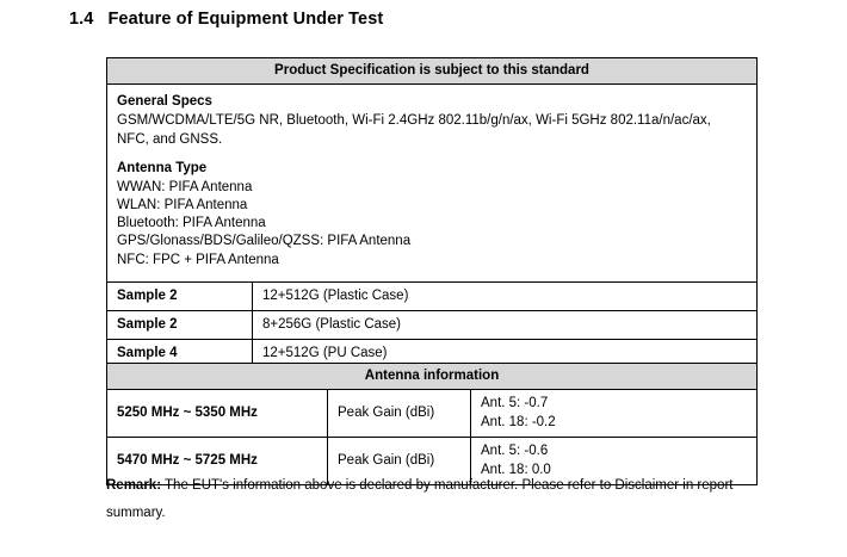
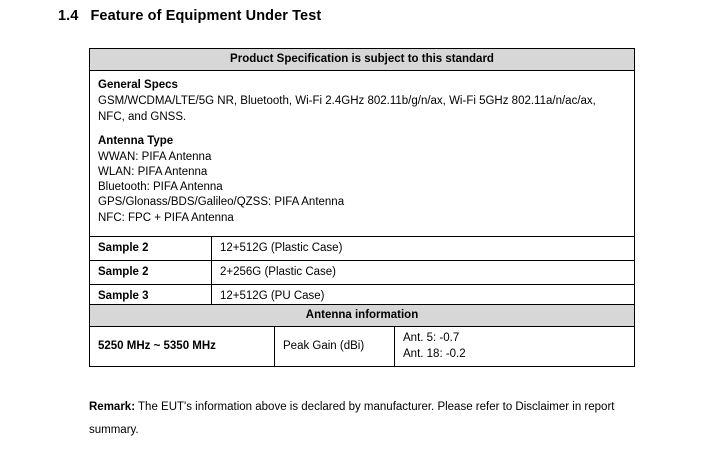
  1.4 Feature of Equipment Under Test
  Product Specification is subject to this standard
  General Specs GSM/WCDMA/LTE/5G NR, Bluetooth, Wi-Fi 2.4GHz 802.11b/g/n/ax, Wi-Fi 5GHz 802.11a/n/ac/ax, NFC, and GNSS. Antenna Type WWAN: PIFA Antenna WLAN: PIFA Antenna Bluetooth: PIFA Antenna GPS/Glonass/BDS/Galileo/QZSS: PIFA Antenna NFC: FPC + PIFA Antenna
  Sample 2	12+512G (Plastic Case)
- Sample 2	8+256G (Plastic Case)
+ Sample 2	2+256G (Plastic Case)
- Sample 4	12+512G (PU Case)
+ Sample 3	12+512G (PU Case)
  Antenna information
  5250 MHz ~ 5350 MHz	Peak Gain (dBi)	Ant. 5: -0.7 Ant. 18: -0.2
- 5470 MHz ~ 5725 MHz	Peak Gain (dBi)	Ant. 5: -0.6 Ant. 18: 0.0
  Remark: The EUT's information above is declared by manufacturer. Please refer to Disclaimer in report summary.
